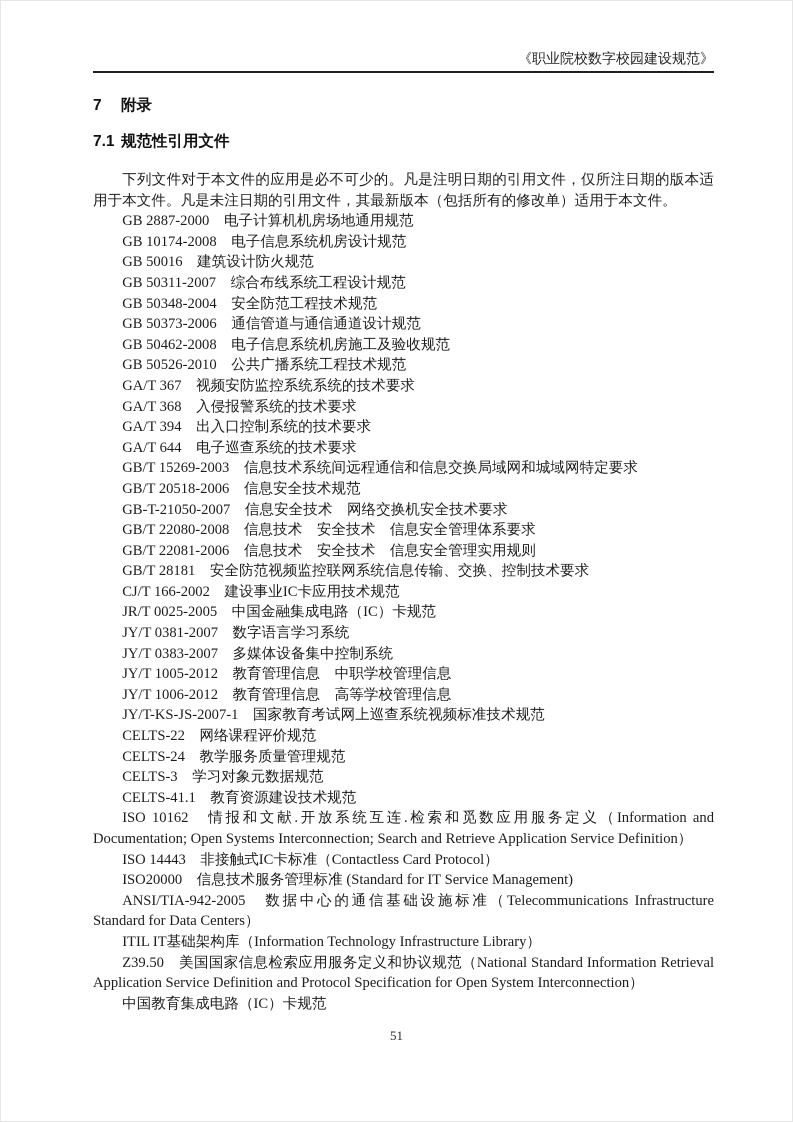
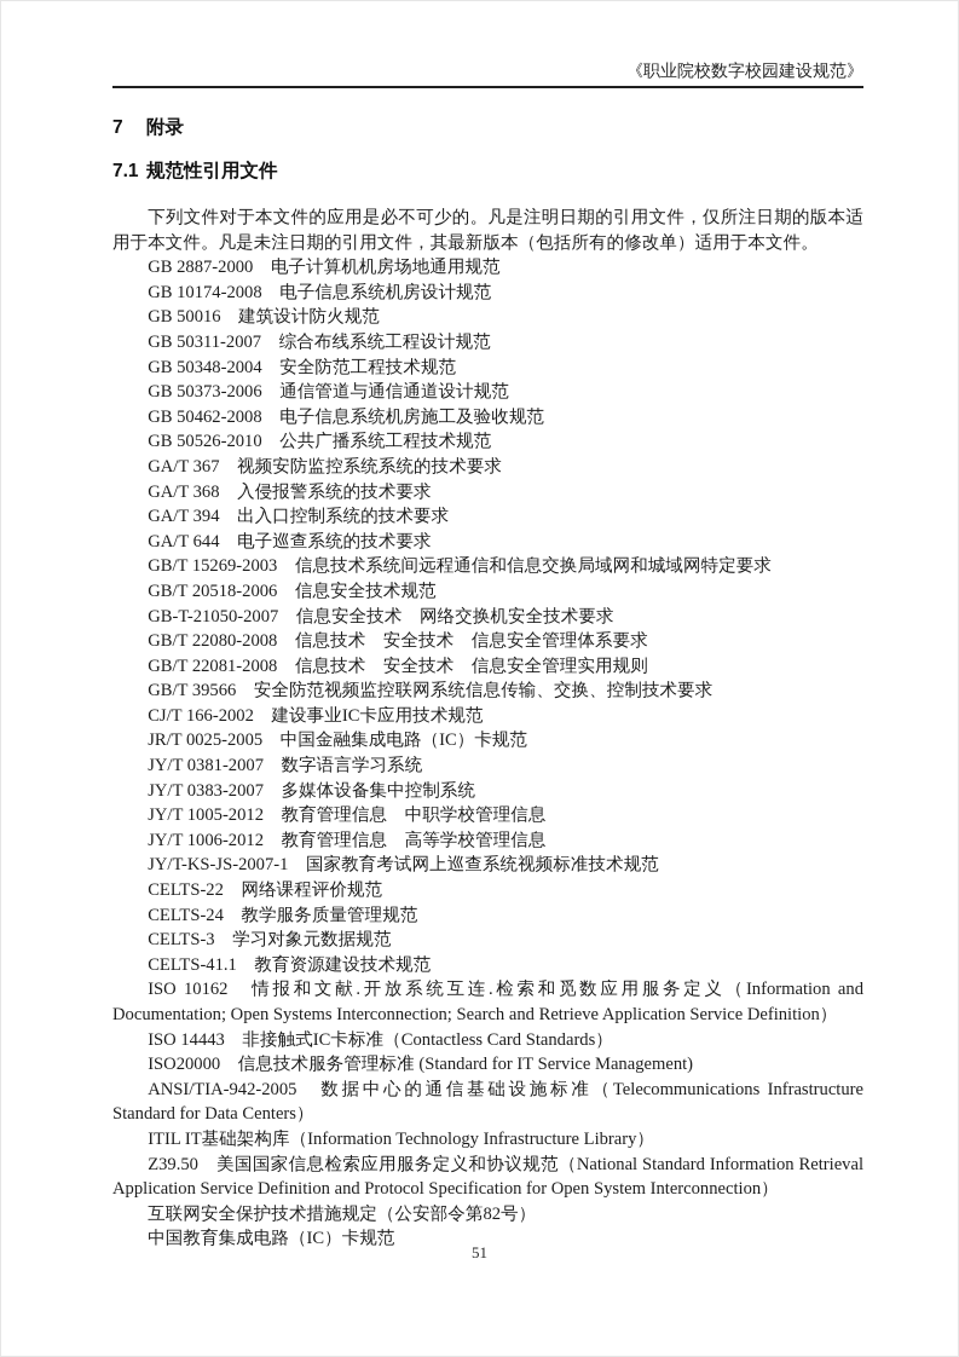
  《职业院校数字校园建设规范》
  7 附录
  7.1 规范性引用文件
  下列文件对于本文件的应用是必不可少的。凡是注明日期的引用文件，仅所注日期的版本适用于本文件。凡是未注日期的引用文件，其最新版本（包括所有的修改单）适用于本文件。
  GB 2887-2000 电子计算机机房场地通用规范
  GB 10174-2008 电子信息系统机房设计规范
  GB 50016 建筑设计防火规范
  GB 50311-2007 综合布线系统工程设计规范
  GB 50348-2004 安全防范工程技术规范
  GB 50373-2006 通信管道与通信通道设计规范
  GB 50462-2008 电子信息系统机房施工及验收规范
  GB 50526-2010 公共广播系统工程技术规范
  GA/T 367 视频安防监控系统系统的技术要求
  GA/T 368 入侵报警系统的技术要求
  GA/T 394 出入口控制系统的技术要求
  GA/T 644 电子巡查系统的技术要求
  GB/T 15269-2003 信息技术系统间远程通信和信息交换局域网和城域网特定要求
  GB/T 20518-2006 信息安全技术规范
  GB-T-21050-2007 信息安全技术 网络交换机安全技术要求
  GB/T 22080-2008 信息技术 安全技术 信息安全管理体系要求
- GB/T 22081-2006 信息技术 安全技术 信息安全管理实用规则
+ GB/T 22081-2008 信息技术 安全技术 信息安全管理实用规则
- GB/T 28181 安全防范视频监控联网系统信息传输、交换、控制技术要求
+ GB/T 39566 安全防范视频监控联网系统信息传输、交换、控制技术要求
  CJ/T 166-2002 建设事业IC卡应用技术规范
  JR/T 0025-2005 中国金融集成电路（IC）卡规范
  JY/T 0381-2007 数字语言学习系统
  JY/T 0383-2007 多媒体设备集中控制系统
  JY/T 1005-2012 教育管理信息 中职学校管理信息
  JY/T 1006-2012 教育管理信息 高等学校管理信息
  JY/T-KS-JS-2007-1 国家教育考试网上巡查系统视频标准技术规范
  CELTS-22 网络课程评价规范
  CELTS-24 教学服务质量管理规范
  CELTS-3 学习对象元数据规范
  CELTS-41.1 教育资源建设技术规范
  ISO 10162 情报和文献.开放系统互连.检索和觅数应用服务定义（Information and Documentation; Open Systems Interconnection; Search and Retrieve Application Service Definition）
- ISO 14443 非接触式IC卡标准（Contactless Card Protocol）
+ ISO 14443 非接触式IC卡标准（Contactless Card Standards）
  ISO20000 信息技术服务管理标准 (Standard for IT Service Management)
  ANSI/TIA-942-2005 数据中心的通信基础设施标准（Telecommunications Infrastructure Standard for Data Centers）
  ITIL IT基础架构库（Information Technology Infrastructure Library）
  Z39.50 美国国家信息检索应用服务定义和协议规范（National Standard Information Retrieval Application Service Definition and Protocol Specification for Open System Interconnection）
+ 互联网安全保护技术措施规定（公安部令第82号）
  中国教育集成电路（IC）卡规范
  51
